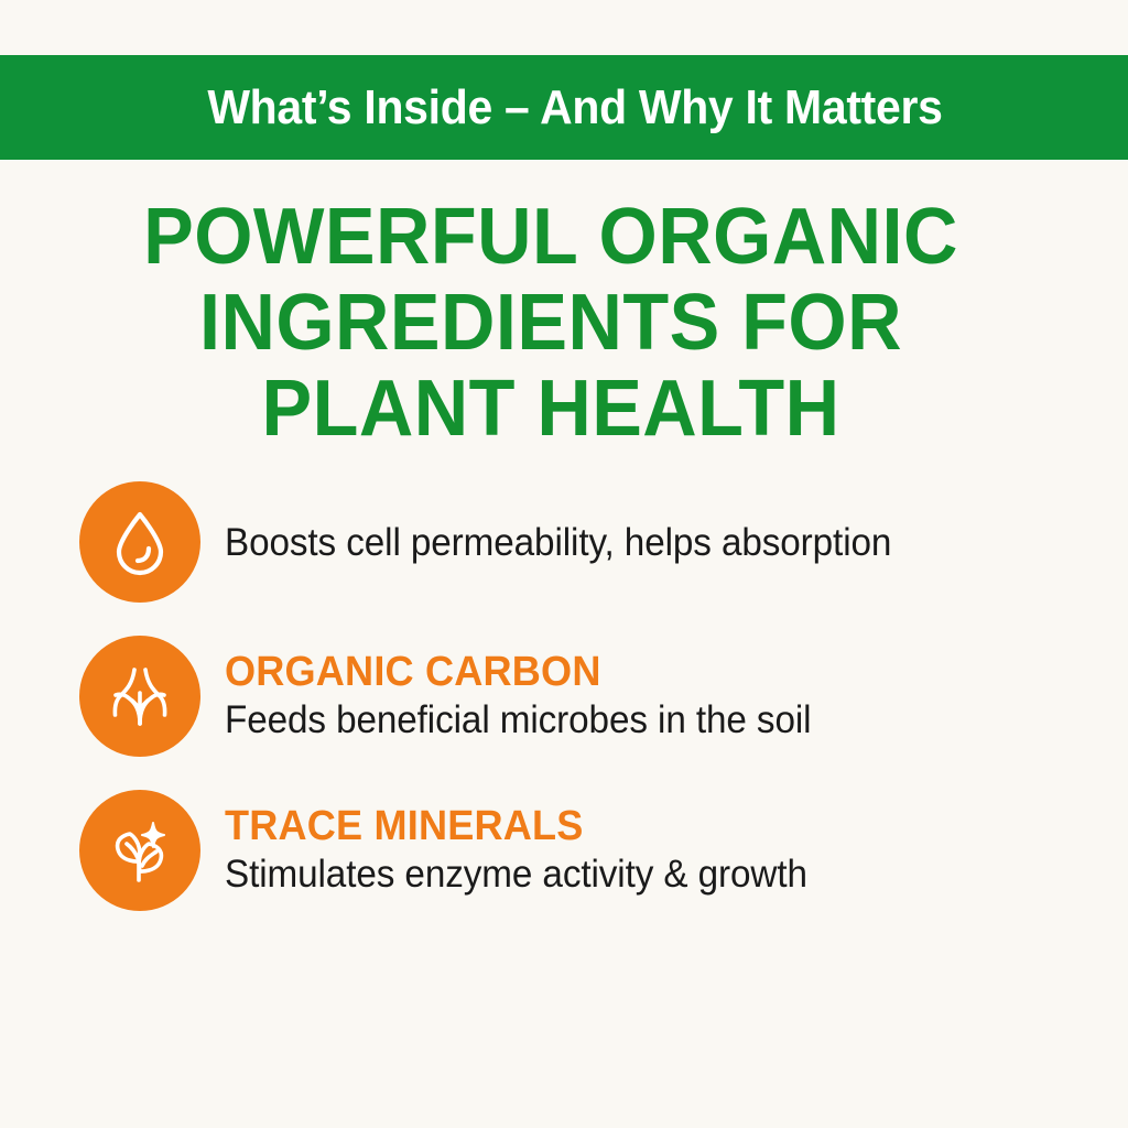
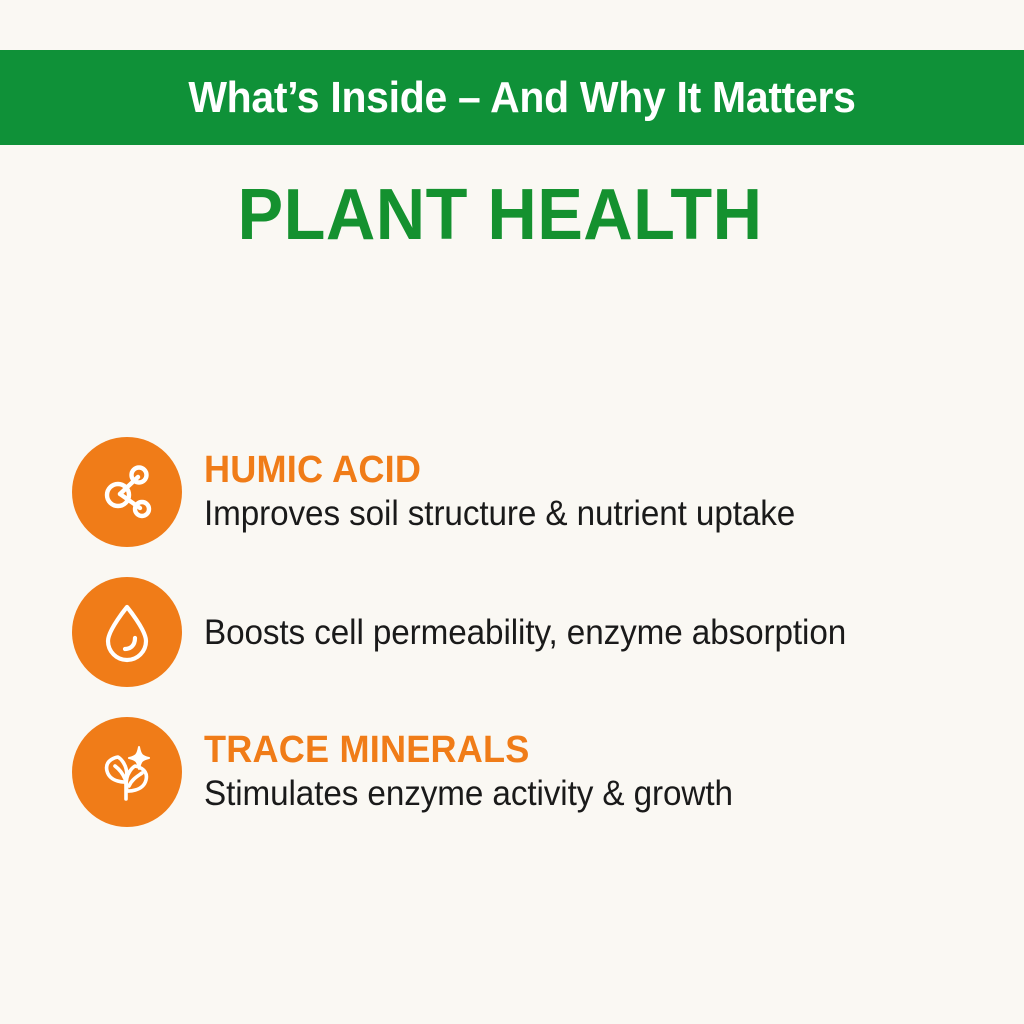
  What’s Inside – And Why It Matters
- POWERFUL ORGANIC
- INGREDIENTS FOR
  PLANT HEALTH
+ HUMIC ACID
+ Improves soil structure & nutrient uptake
- Boosts cell permeability, helps absorption
+ Boosts cell permeability, enzyme absorption
- ORGANIC CARBON
- Feeds beneficial microbes in the soil
  TRACE MINERALS
  Stimulates enzyme activity & growth
